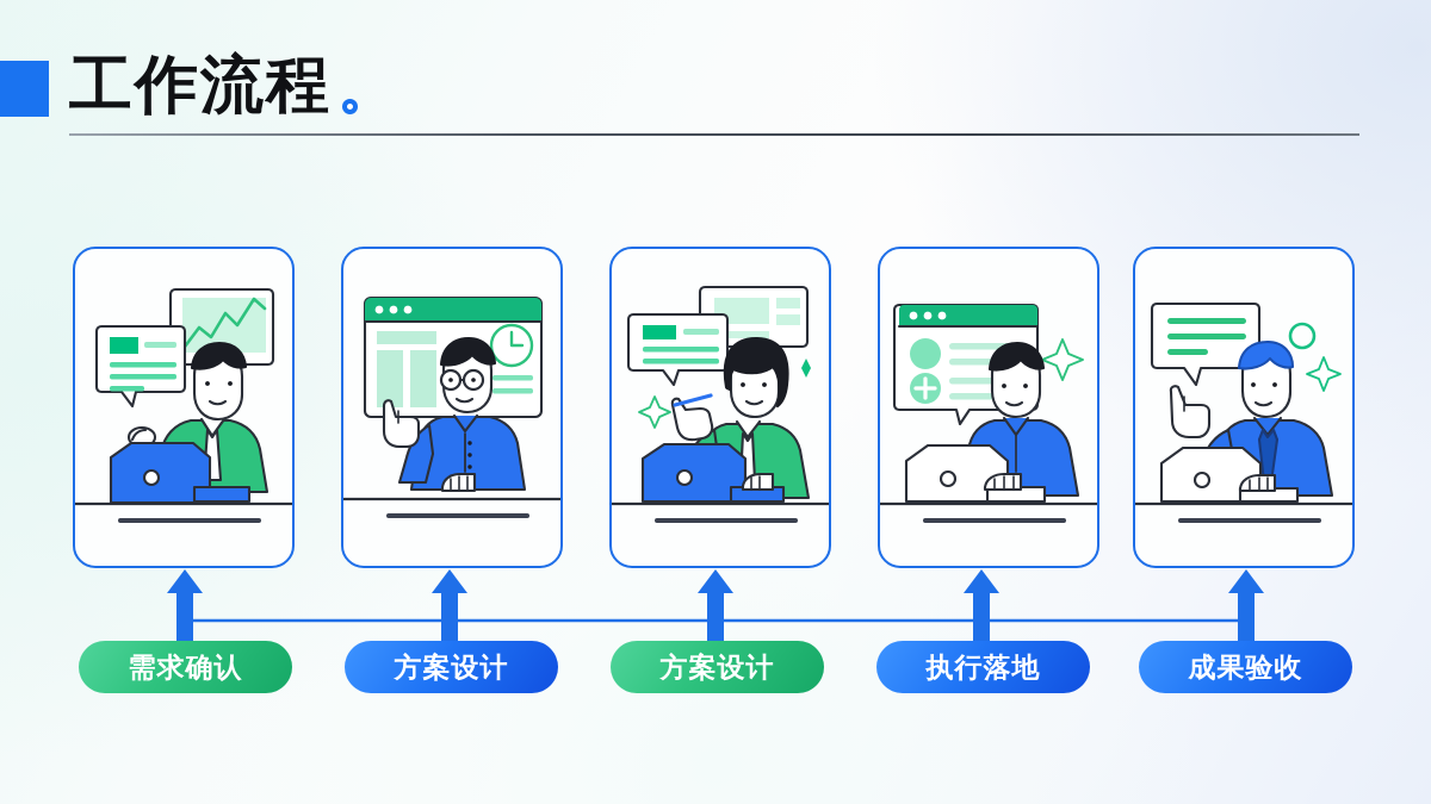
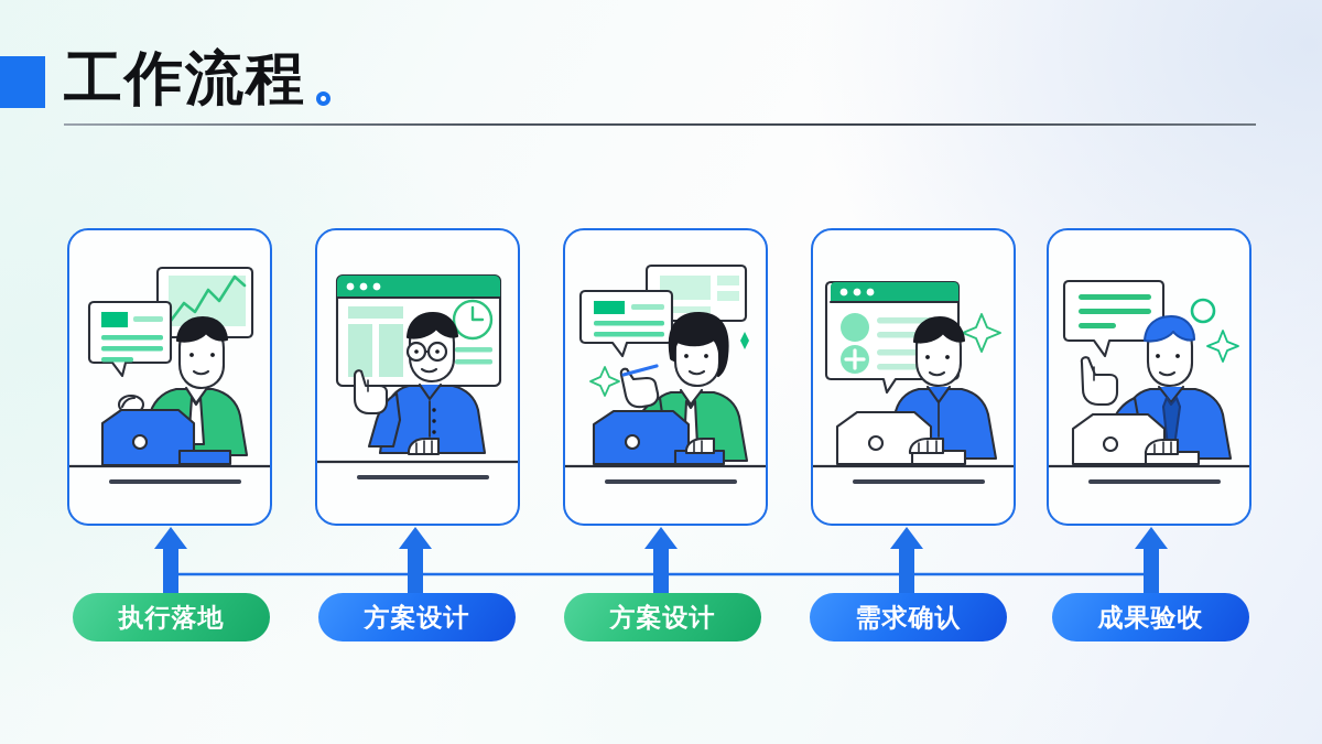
  工作流程
- 需求确认
+ 执行落地
  方案设计
  方案设计
- 执行落地
+ 需求确认
  成果验收
